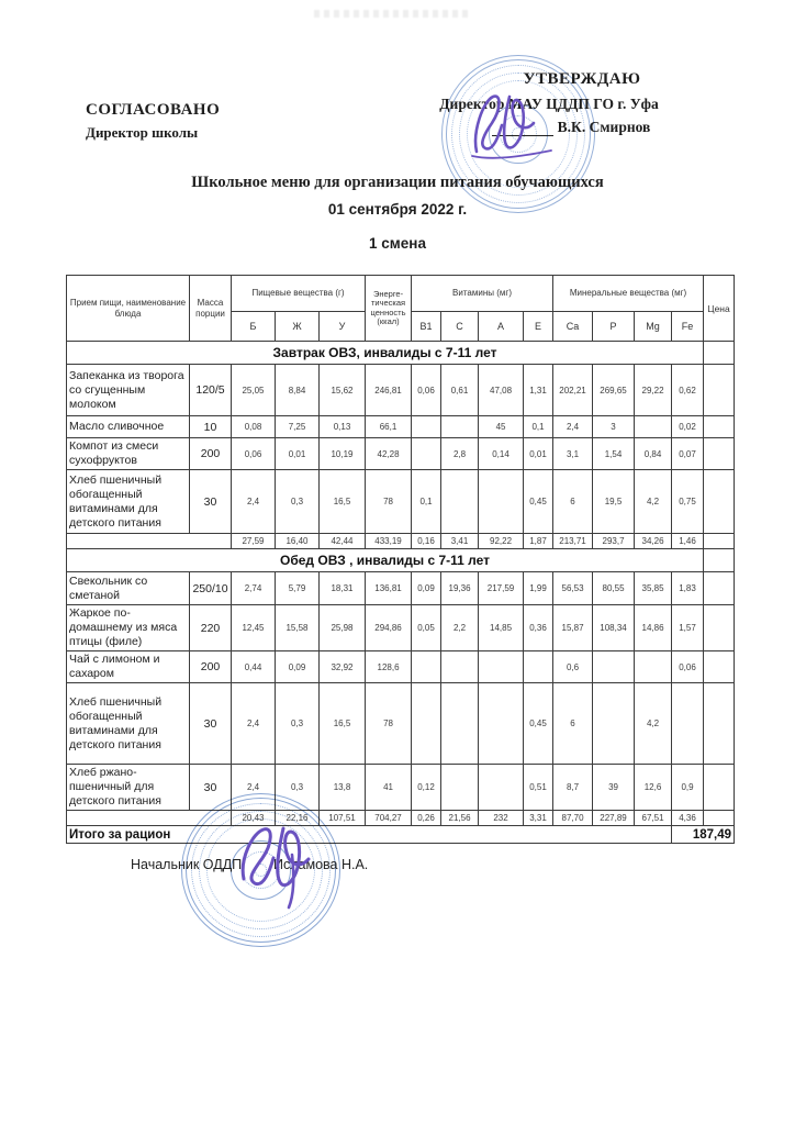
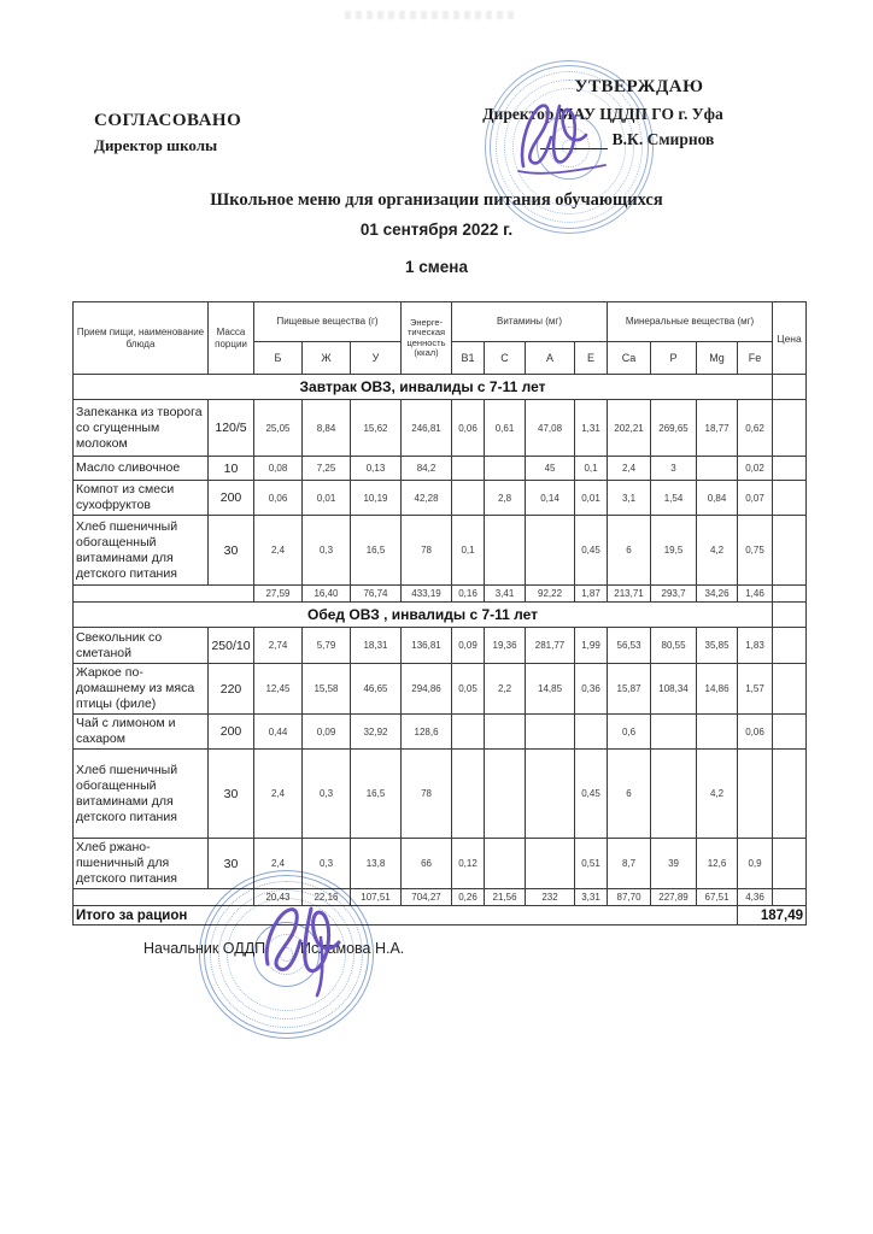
  СОГЛАСОВАНО
  Директор школы
  УТВЕРЖДАЮ
  Диреко МАУ ЦДДП ГО г. Уфа
  В.К. Смирнов
  Школьное меню для организации питания обучающихся
  01 сентября 2022 г.
  1 смена
  Прием пищи, наименование блюда	Масса порции	Пищевые вещества (г)	Энерге-тическая ценность (ккал)	Витамины (мг)	Минеральные вещества (мг)	Цена
  Б	Ж	У	B1	C	А	Е	Ca	P	Mg	Fe
  Завтрак ОВЗ, инвалиды с 7-11 лет
- Запеканка из творога со сгущенным молоком	120/5	25,05	8,84	15,62	246,81	0,06	0,61	47,08	1,31	202,21	269,65	29,22	0,62
+ Запеканка из творога со сгущенным молоком	120/5	25,05	8,84	15,62	246,81	0,06	0,61	47,08	1,31	202,21	269,65	18,77	0,62
- Масло сливочное	10	0,08	7,25	0,13	66,1			45	0,1	2,4	3		0,02
+ Масло сливочное	10	0,08	7,25	0,13	84,2			45	0,1	2,4	3		0,02
  Компот из смеси сухофруктов	200	0,06	0,01	10,19	42,28		2,8	0,14	0,01	3,1	1,54	0,84	0,07
  Хлеб пшеничный обогащенный витаминами для детского питания	30	2,4	0,3	16,5	78	0,1			0,45	6	19,5	4,2	0,75
- 	27,59	16,40	42,44	433,19	0,16	3,41	92,22	1,87	213,71	293,7	34,26	1,46
+ 	27,59	16,40	76,74	433,19	0,16	3,41	92,22	1,87	213,71	293,7	34,26	1,46
  Обед ОВЗ , инвалиды с 7-11 лет
- Свекольник со сметаной	250/10	2,74	5,79	18,31	136,81	0,09	19,36	217,59	1,99	56,53	80,55	35,85	1,83
+ Свекольник со сметаной	250/10	2,74	5,79	18,31	136,81	0,09	19,36	281,77	1,99	56,53	80,55	35,85	1,83
- Жаркое по-домашнему из мяса птицы (филе)	220	12,45	15,58	25,98	294,86	0,05	2,2	14,85	0,36	15,87	108,34	14,86	1,57
+ Жаркое по-домашнему из мяса птицы (филе)	220	12,45	15,58	46,65	294,86	0,05	2,2	14,85	0,36	15,87	108,34	14,86	1,57
  Чай с лимоном и сахаром	200	0,44	0,09	32,92	128,6					0,6			0,06
  Хлеб пшеничный обогащенный витаминами для детского питания	30	2,4	0,3	16,5	78				0,45	6		4,2
- Хлеб ржано-пшеничный для детского питания	30	2,4	0,3	13,8	41	0,12			0,51	8,7	39	12,6	0,9
+ Хлеб ржано-пшеничный для детского питания	30	2,4	0,3	13,8	66	0,12			0,51	8,7	39	12,6	0,9
  	20,43	22,16	107,51	704,27	0,26	21,56	232	3,31	87,70	227,89	67,51	4,36
  Итого за рацион	187,49
  Начальник ОДДП
  смова Н.А.
